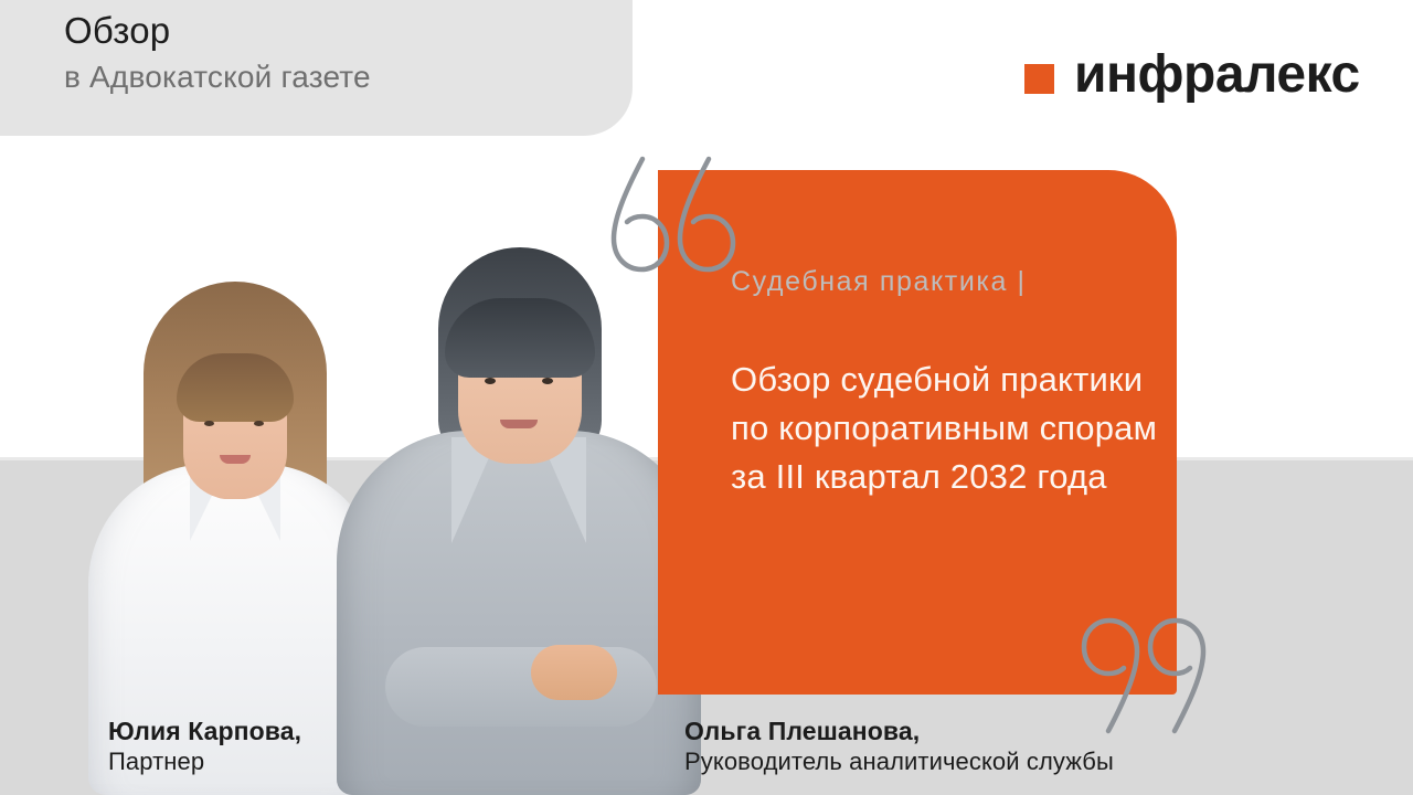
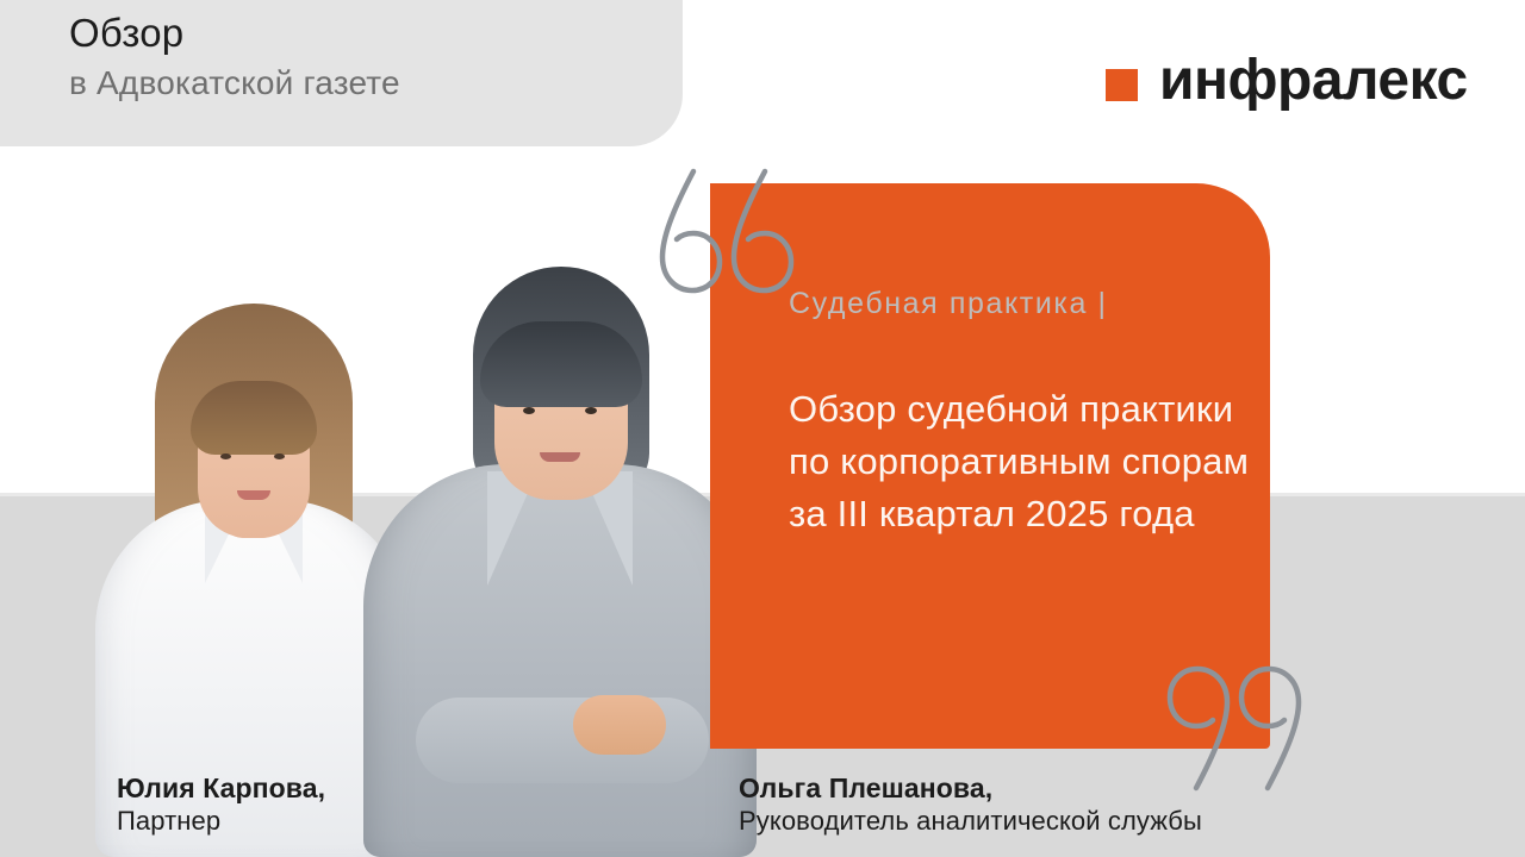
  Обзор
  в Адвокатской газете
  инфралекс
  Судебная практика |
- Обзор судебной практики по корпоративным спорам за III квартал 2032 года
+ Обзор судебной практики по корпоративным спорам за III квартал 2025 года
  Юлия Карпова,
  Партнер
  Ольга Плешанова,
  Руководитель аналитической службы
